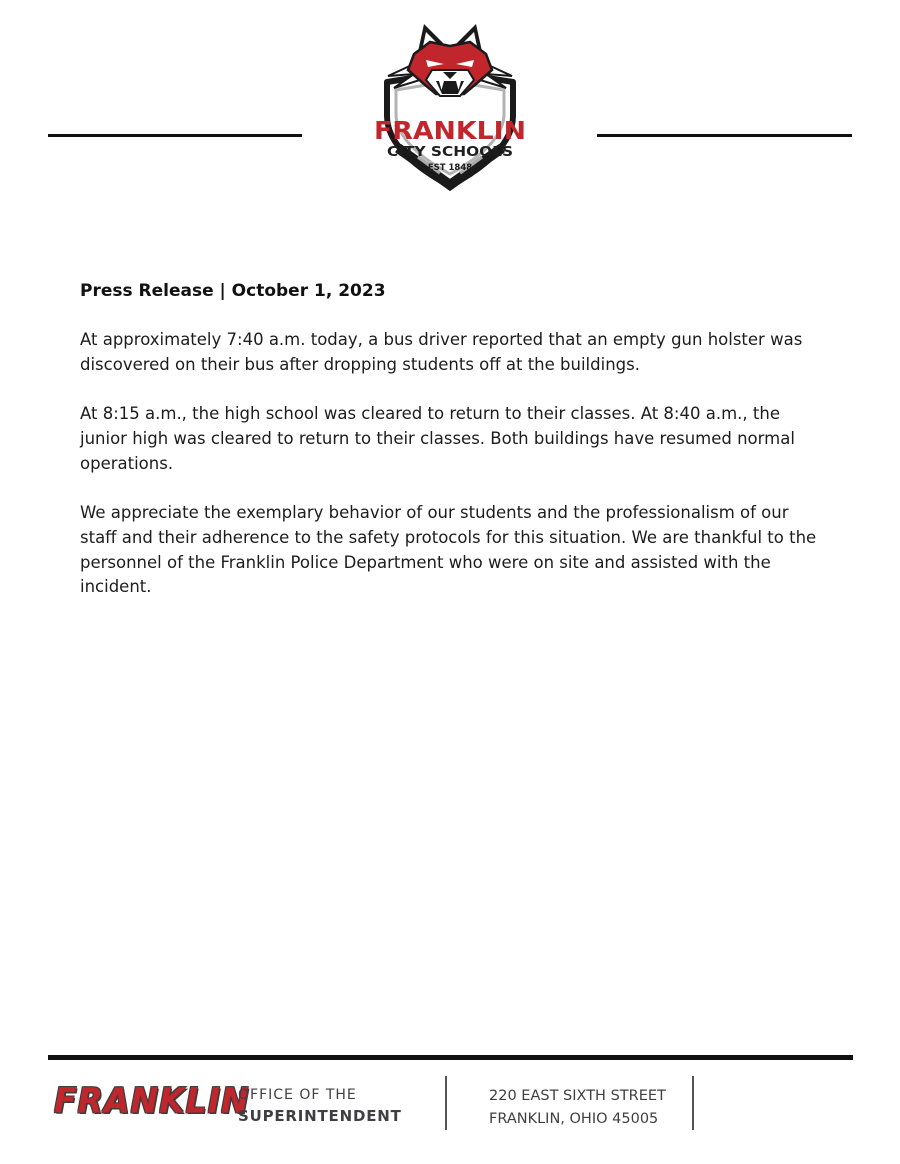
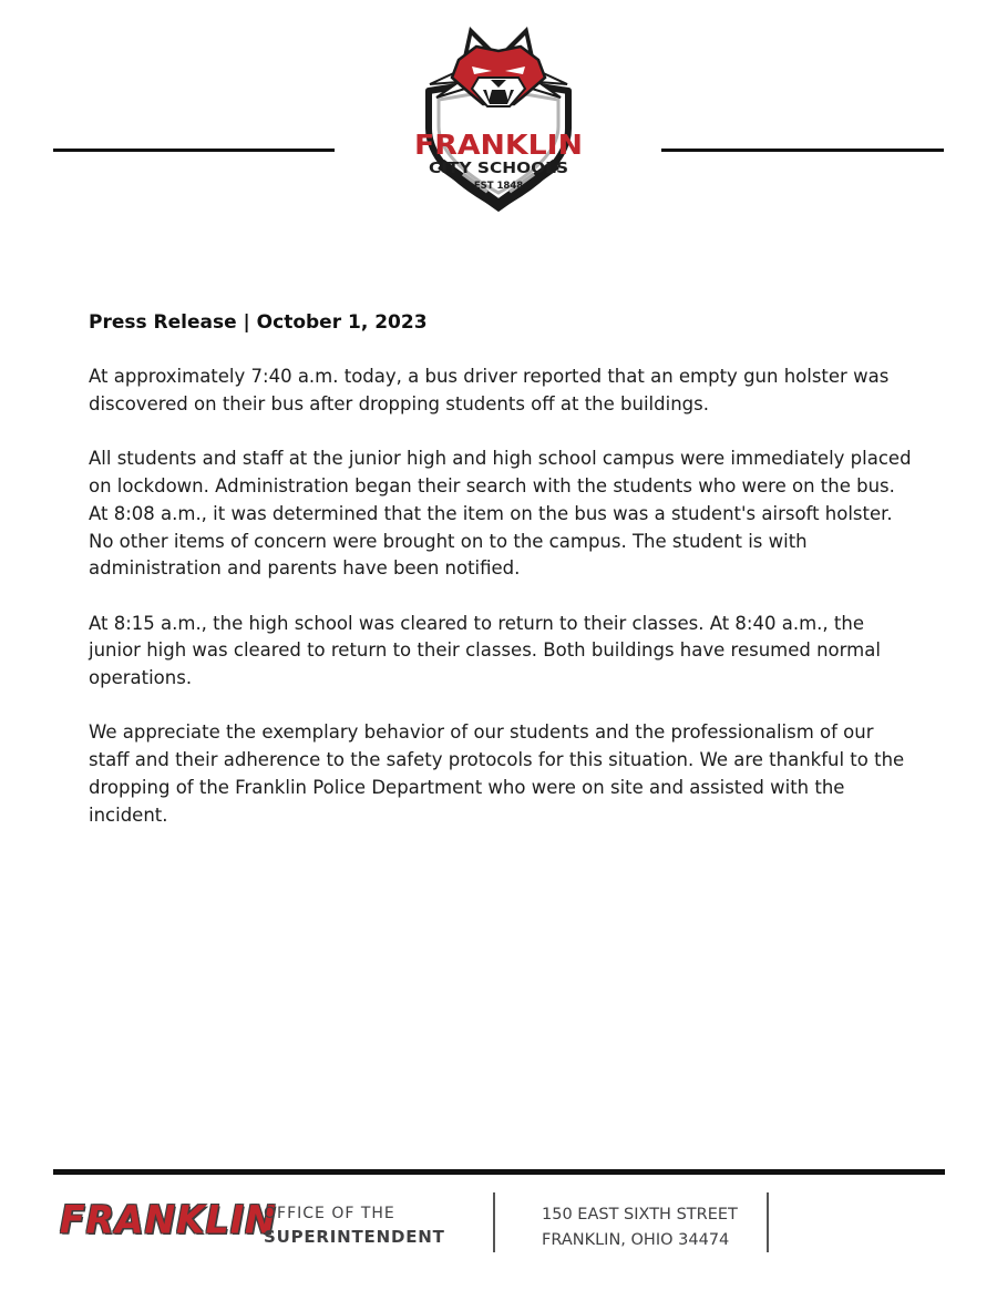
  FRANKLIN
  CITY SCHOOLS
  EST 1848
  Press Release | October 1, 2023
  At approximately 7:40 a.m. today, a bus driver reported that an empty gun holster was discovered on their bus after dropping students off at the buildings.
+ All students and staff at the junior high and high school campus were immediately placed on lockdown. Administration began their search with the students who were on the bus. At 8:08 a.m., it was determined that the item on the bus was a student's airsoft holster. No other items of concern were brought on to the campus. The student is with administration and parents have been notified.
  At 8:15 a.m., the high school was cleared to return to their classes. At 8:40 a.m., the junior high was cleared to return to their classes. Both buildings have resumed normal operations.
- We appreciate the exemplary behavior of our students and the professionalism of our staff and their adherence to the safety protocols for this situation. We are thankful to the personnel of the Franklin Police Department who were on site and assisted with the incident.
+ We appreciate the exemplary behavior of our students and the professionalism of our staff and their adherence to the safety protocols for this situation. We are thankful to the dropping of the Franklin Police Department who were on site and assisted with the incident.
  FRANKLIN
  OFFICE OF THE
  SUPERINTENDENT
- 220 EAST SIXTH STREET
+ 150 EAST SIXTH STREET
- FRANKLIN, OHIO 45005
+ FRANKLIN, OHIO 34474
